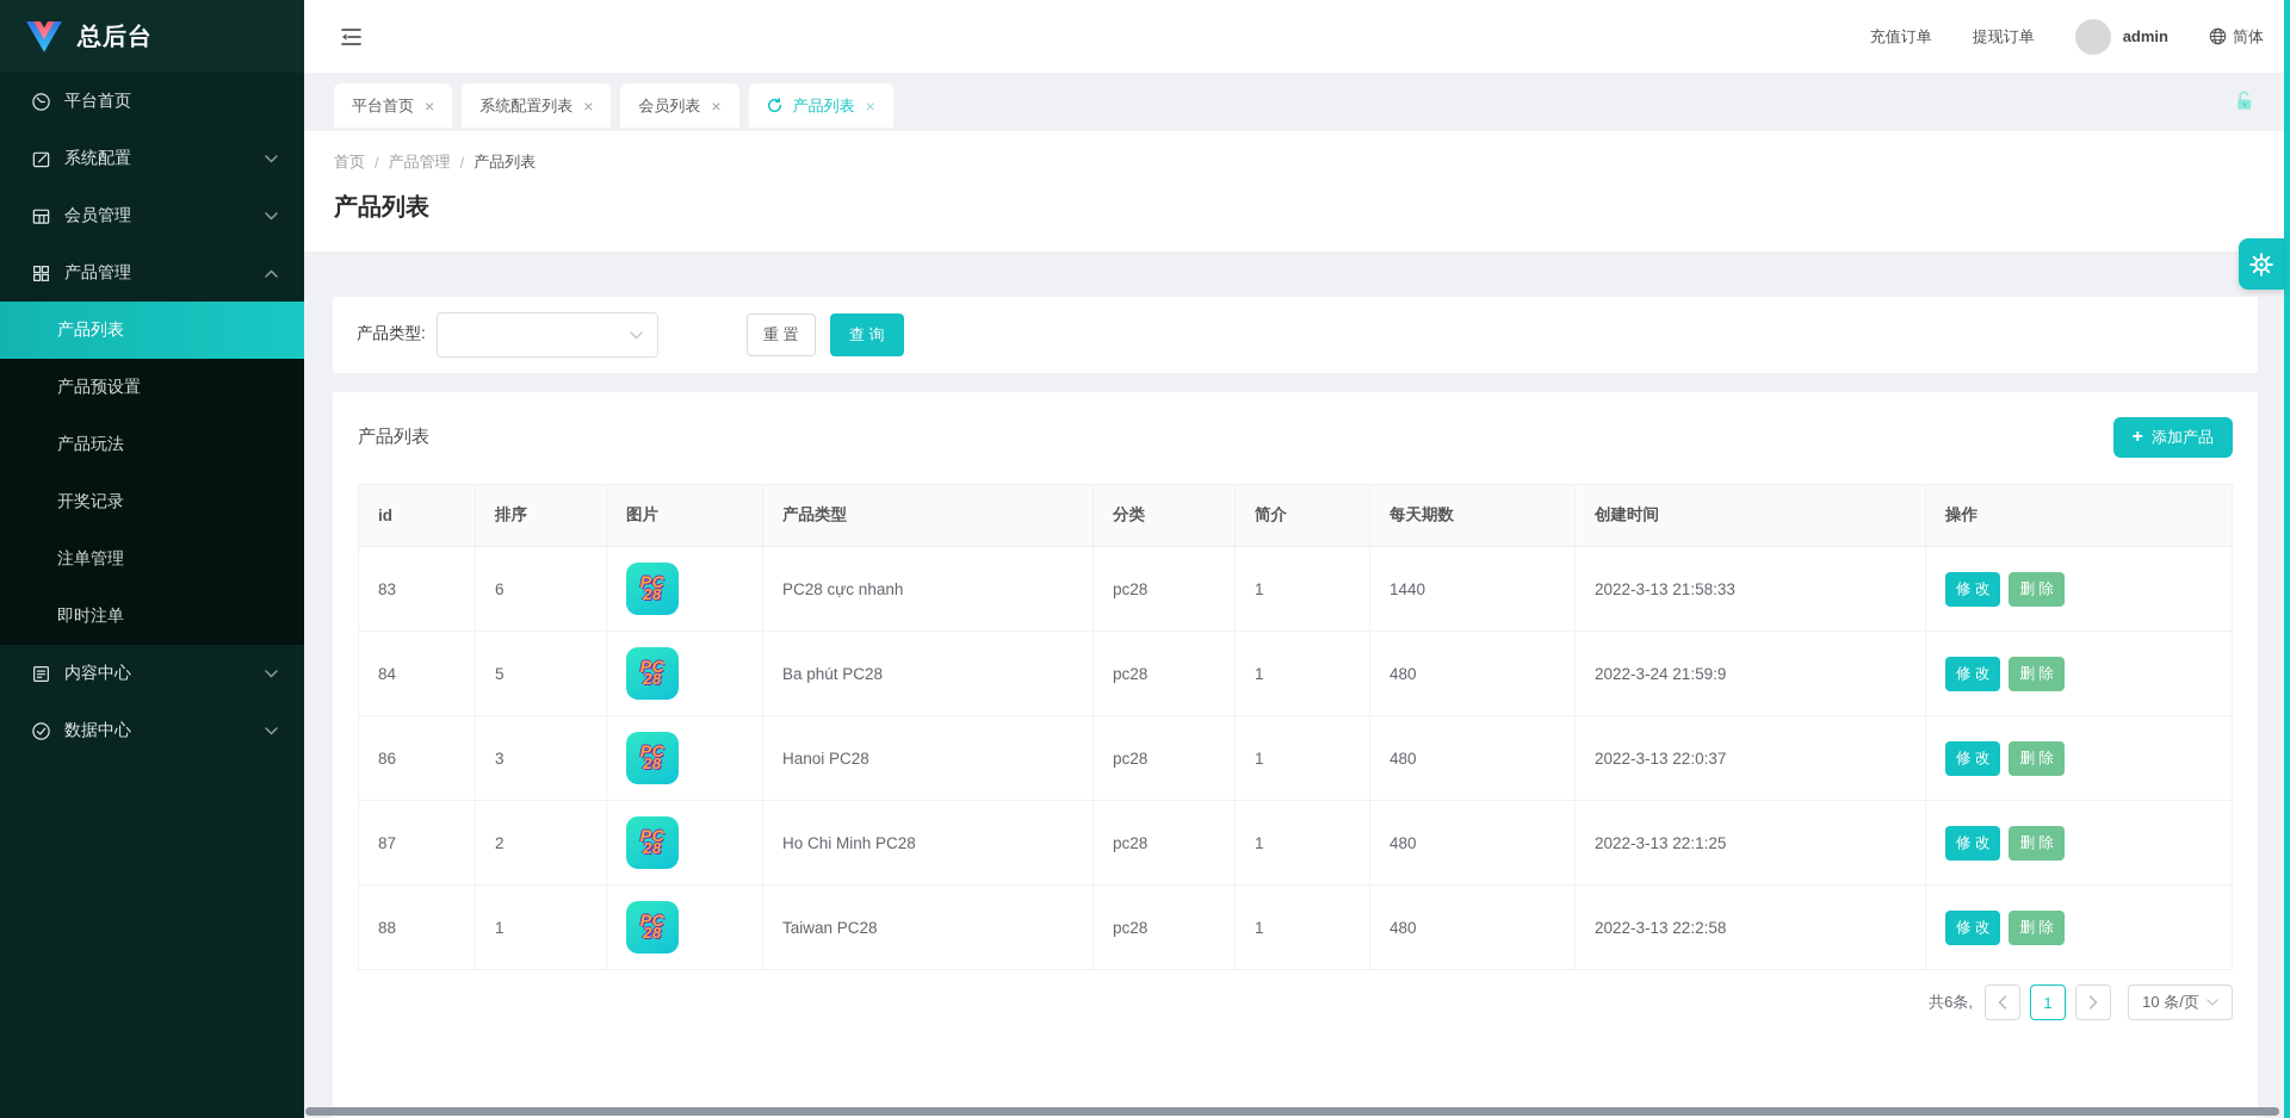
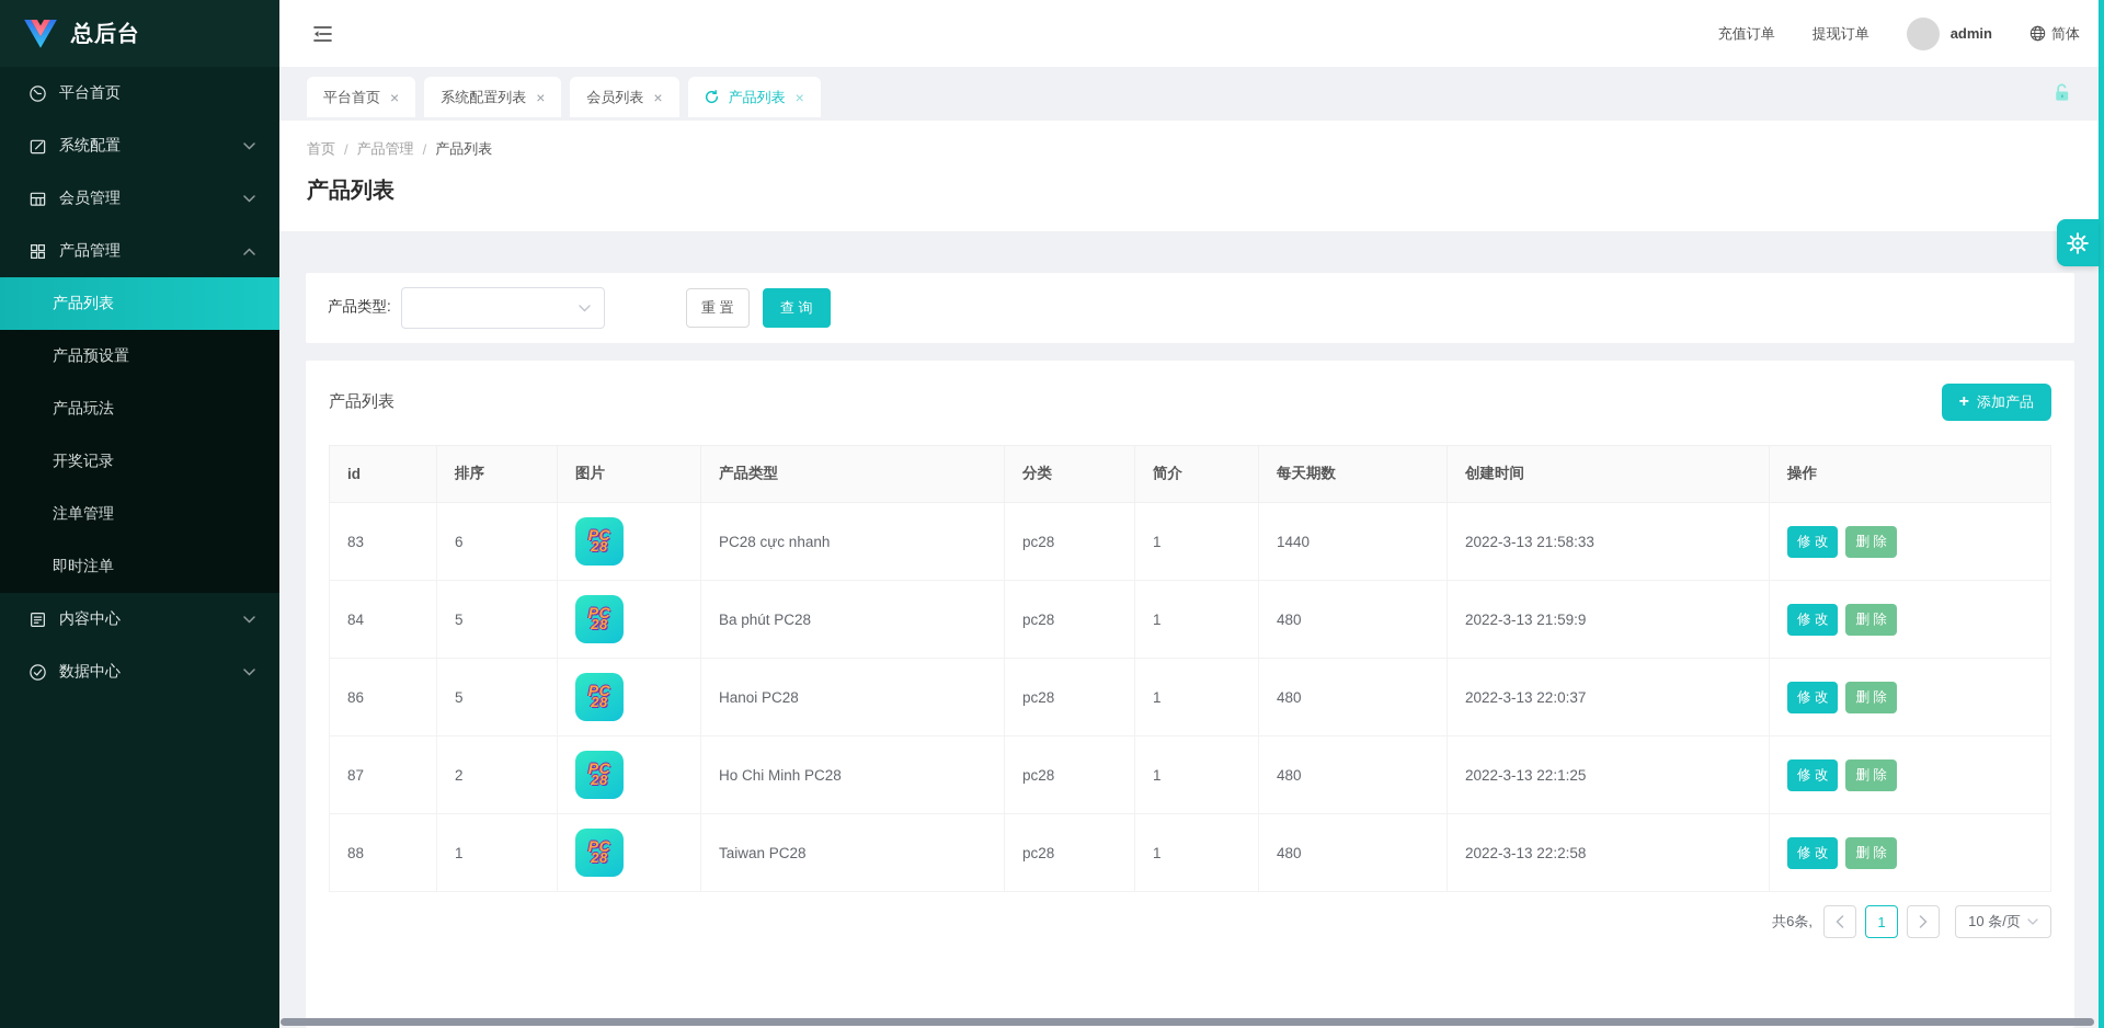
  总后台
  平台首页
  系统配置
  会员管理
  产品管理
  产品列表
  产品预设置
  产品玩法
  开奖记录
  注单管理
  即时注单
  内容中心
  数据中心
  充值订单
  提现订单
  admin
  简体
  平台首页
  ×
  系统配置列表
  ×
  会员列表
  ×
  产品列表
  ×
  首页
  /
  产品管理
  /
  产品列表
  产品列表
  产品类型:
  重 置
  查 询
  产品列表
  +
  添加产品
  id	排序	图片	产品类型	分类	简介	每天期数	创建时间	操作
  83	6	PC28	PC28 cực nhanh	pc28	1	1440	2022-3-13 21:58:33	修 改 删 除
- 84	5	PC28	Ba phút PC28	pc28	1	480	2022-3-24 21:59:9	修 改 删 除
+ 84	5	PC28	Ba phút PC28	pc28	1	480	2022-3-13 21:59:9	修 改 删 除
- 86	3	PC28	Hanoi PC28	pc28	1	480	2022-3-13 22:0:37	修 改 删 除
+ 86	5	PC28	Hanoi PC28	pc28	1	480	2022-3-13 22:0:37	修 改 删 除
  87	2	PC28	Ho Chi Minh PC28	pc28	1	480	2022-3-13 22:1:25	修 改 删 除
  88	1	PC28	Taiwan PC28	pc28	1	480	2022-3-13 22:2:58	修 改 删 除
  共6条,
  1
  10 条/页
